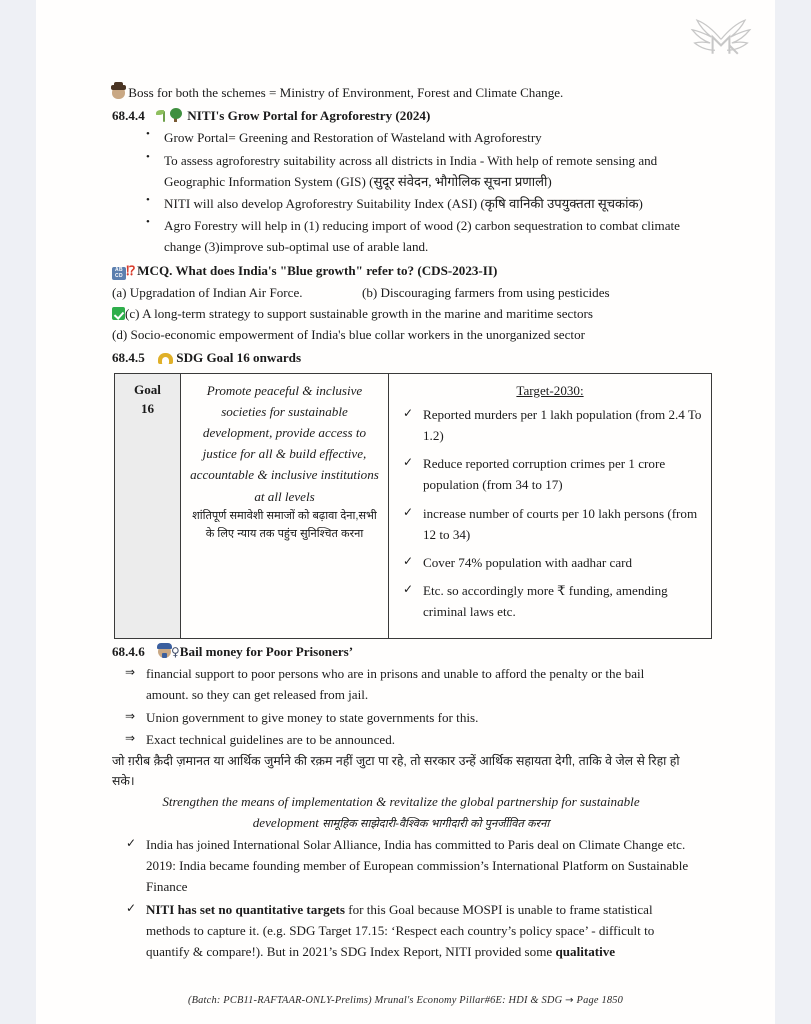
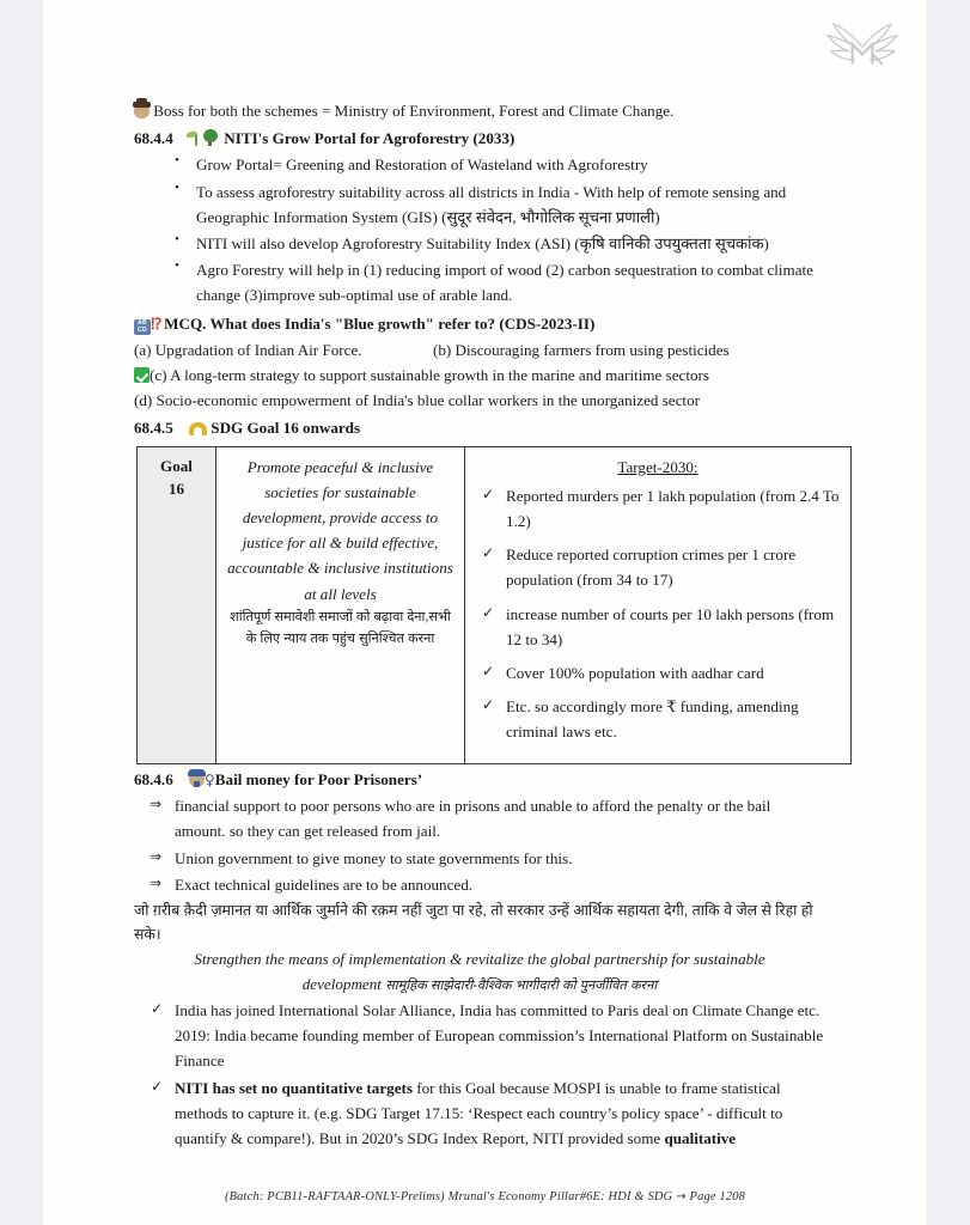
  Boss for both the schemes = Ministry of Environment, Forest and Climate Change.
- 68.4.4 NITI's Grow Portal for Agroforestry (2024)
+ 68.4.4 NITI's Grow Portal for Agroforestry (2033)
  Grow Portal= Greening and Restoration of Wasteland with Agroforestry
  To assess agroforestry suitability across all districts in India - With help of remote sensing and Geographic Information System (GIS) (सुदूर संवेदन, भौगोलिक सूचना प्रणाली)
  NITI will also develop Agroforestry Suitability Index (ASI) (कृषि वानिकी उपयुक्तता सूचकांक)
  Agro Forestry will help in (1) reducing import of wood (2) carbon sequestration to combat climate change (3)improve sub-optimal use of arable land.
  ⁉ MCQ. What does India's "Blue growth" refer to? (CDS-2023-II)
  (a) Upgradation of Indian Air Force. (b) Discouraging farmers from using pesticides
  (c) A long-term strategy to support sustainable growth in the marine and maritime sectors
  (d) Socio-economic empowerment of India's blue collar workers in the unorganized sector
  68.4.5 SDG Goal 16 onwards
- Goal 16	Promote peaceful & inclusive societies for sustainable development, provide access to justice for all & build effective, accountable & inclusive institutions at all levels शांतिपूर्ण समावेशी समाजों को बढ़ावा देना,सभी के लिए न्याय तक पहुंच सुनिश्चित करना	Target-2030: Reported murders per 1 lakh population (from 2.4 To 1.2) Reduce reported corruption crimes per 1 crore population (from 34 to 17) increase number of courts per 10 lakh persons (from 12 to 34) Cover 74% population with aadhar card Etc. so accordingly more ₹ funding, amending criminal laws etc.
+ Goal 16	Promote peaceful & inclusive societies for sustainable development, provide access to justice for all & build effective, accountable & inclusive institutions at all levels शांतिपूर्ण समावेशी समाजों को बढ़ावा देना,सभी के लिए न्याय तक पहुंच सुनिश्चित करना	Target-2030: Reported murders per 1 lakh population (from 2.4 To 1.2) Reduce reported corruption crimes per 1 crore population (from 34 to 17) increase number of courts per 10 lakh persons (from 12 to 34) Cover 100% population with aadhar card Etc. so accordingly more ₹ funding, amending criminal laws etc.
  68.4.6 ♀Bail money for Poor Prisoners’
  financial support to poor persons who are in prisons and unable to afford the penalty or the bail amount. so they can get released from jail.
  Union government to give money to state governments for this.
  Exact technical guidelines are to be announced.
  जो ग़रीब क़ैदी ज़मानत या आर्थिक जुर्माने की रक़म नहीं जुटा पा रहे, तो सरकार उन्हें आर्थिक सहायता देगी, ताकि वे जेल से रिहा हो सके।
  Strengthen the means of implementation & revitalize the global partnership for sustainable development सामूहिक साझेदारी-वैश्विक भागीदारी को पुनर्जीवित करना
  India has joined International Solar Alliance, India has committed to Paris deal on Climate Change etc. 2019: India became founding member of European commission’s International Platform on Sustainable Finance
- NITI has set no quantitative targets for this Goal because MOSPI is unable to frame statistical methods to capture it. (e.g. SDG Target 17.15: ‘Respect each country’s policy space’ - difficult to quantify & compare!). But in 2021’s SDG Index Report, NITI provided some qualitative
+ NITI has set no quantitative targets for this Goal because MOSPI is unable to frame statistical methods to capture it. (e.g. SDG Target 17.15: ‘Respect each country’s policy space’ - difficult to quantify & compare!). But in 2020’s SDG Index Report, NITI provided some qualitative
- (Batch: PCB11-RAFTAAR-ONLY-Prelims) Mrunal's Economy Pillar#6E: HDI & SDG → Page 1850
+ (Batch: PCB11-RAFTAAR-ONLY-Prelims) Mrunal's Economy Pillar#6E: HDI & SDG → Page 1208
